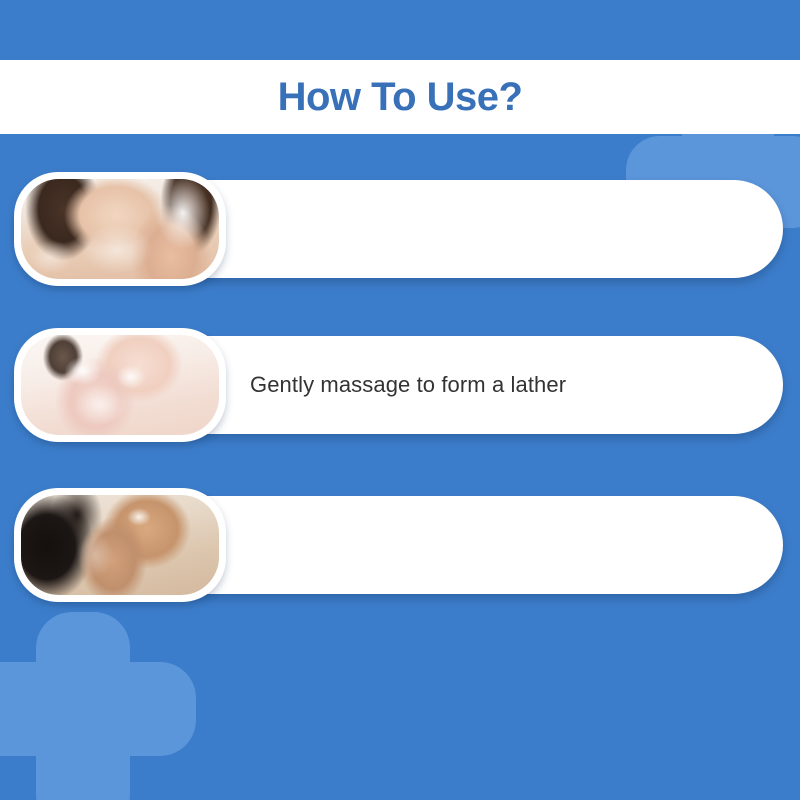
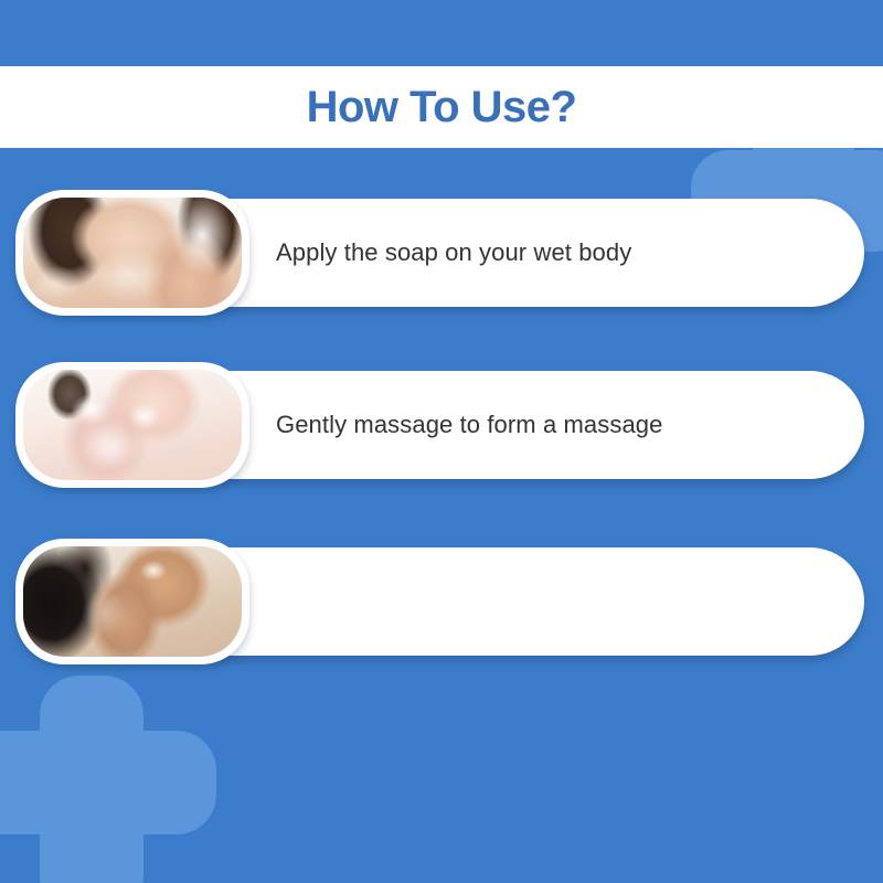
  How To Use?
+ Apply the soap on your wet body
- Gently massage to form a lather
+ Gently massage to form a massage
